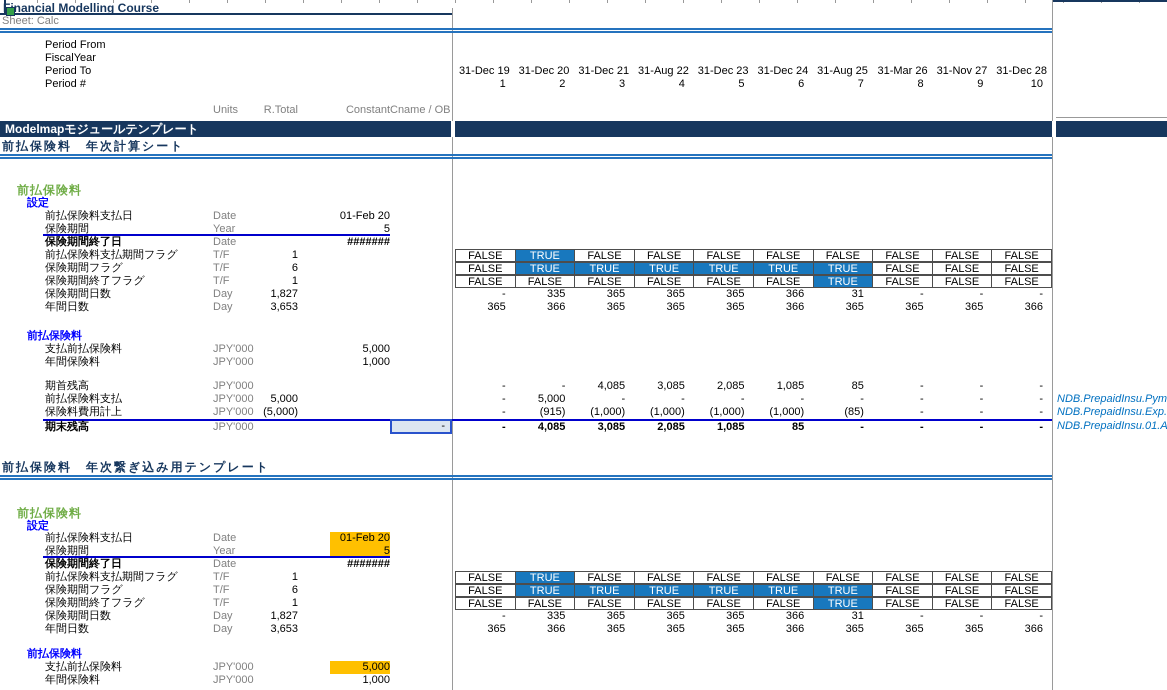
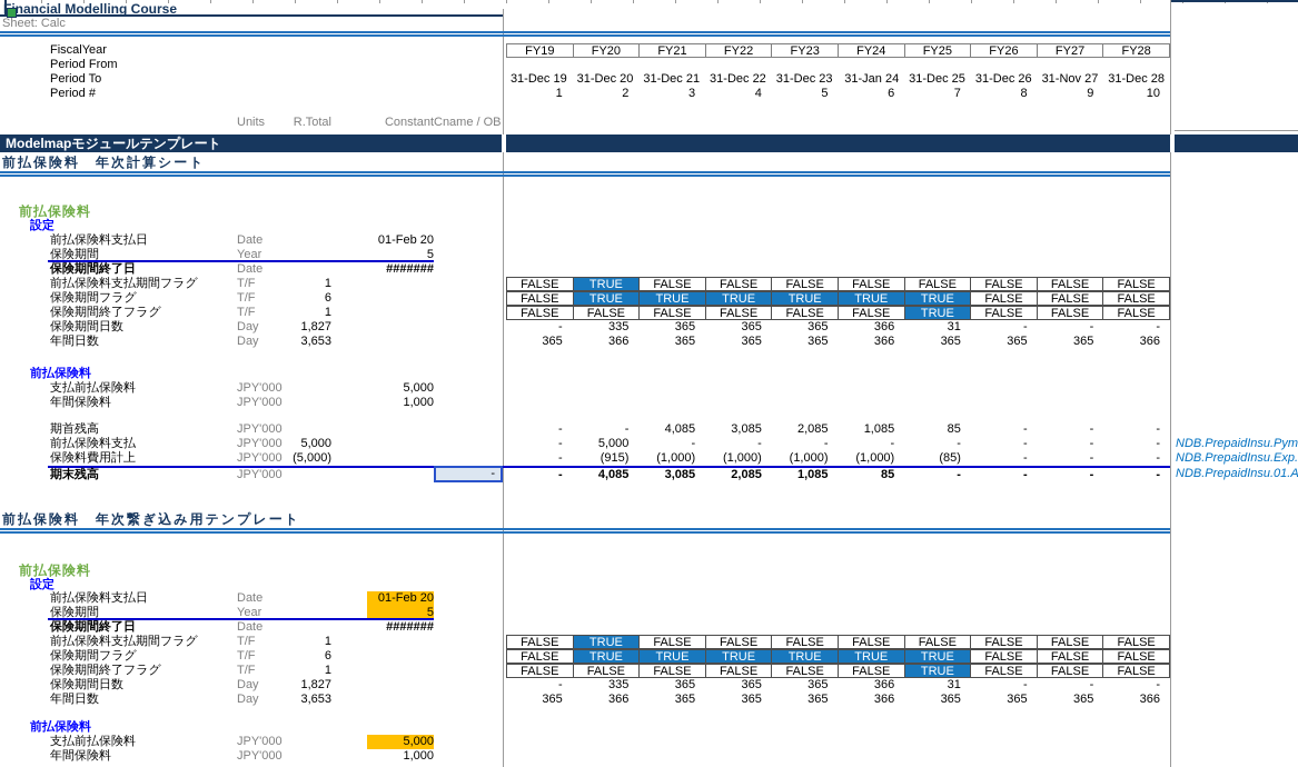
  nancial Modelling Course
  Sheet: Calc
- Period From
+ FiscalYear
+ FY19
+ FY20
+ FY21
+ FY22
+ FY23
+ FY24
+ FY25
+ FY26
+ FY27
+ FY28
- FiscalYear
+ Period From
  Period To
  31-Dec 19
  31-Dec 20
  31-Dec 21
- 31-Aug 22
+ 31-Dec 22
  31-Dec 23
- 31-Dec 24
+ 31-Jan 24
- 31-Aug 25
+ 31-Dec 25
- 31-Mar 26
+ 31-Dec 26
  31-Nov 27
  31-Dec 28
  Period #
  1
  2
  3
  4
  5
  6
  7
  8
  9
  10
  Units
  R.Total
  Constant
  Cname / OB
  Modelmapモジュールテンプレート
  前払保険料 年次計算シート
  前払保険料
  設定
  前払保険料支払日
  Date
  01-Feb 20
  保険期間
  Year
  5
  保険期間終了日
  Date
  #######
  前払保険料支払期間フラグ
  T/F
  1
  FALSE
  TRUE
  FALSE
  FALSE
  FALSE
  FALSE
  FALSE
  FALSE
  FALSE
  FALSE
  保険期間フラグ
  T/F
  6
  FALSE
  TRUE
  TRUE
  TRUE
  TRUE
  TRUE
  TRUE
  FALSE
  FALSE
  FALSE
  保険期間終了フラグ
  T/F
  1
  FALSE
  FALSE
  FALSE
  FALSE
  FALSE
  FALSE
  TRUE
  FALSE
  FALSE
  FALSE
  保険期間日数
  Day
  1,827
  -
  335
  365
  365
  365
  366
  31
  -
  -
  -
  年間日数
  Day
  3,653
  365
  366
  365
  365
  365
  366
  365
  365
  365
  366
  前払保険料
  支払前払保険料
  JPY'000
  5,000
  年間保険料
  JPY'000
  1,000
  期首残高
  JPY'000
  -
  -
  4,085
  3,085
  2,085
  1,085
  85
  -
  -
  -
  前払保険料支払
  JPY'000
  5,000
  -
  5,000
  -
  -
  -
  -
  -
  -
  -
  -
  保険料費用計上
  JPY'000
  (5,000)
  -
  (915)
  (1,000)
  (1,000)
  (1,000)
  (1,000)
  (85)
  -
  -
  -
  期末残高
  JPY'000
  -
  4,085
  3,085
  2,085
  1,085
  85
  -
  -
  -
  -
  -
  NDB.PrepaidInsu.Pym
  NDB.PrepaidInsu.Exp.
  NDB.PrepaidInsu.01.A
  前払保険料 年次繋ぎ込み用テンプレート
  前払保険料
  設定
  前払保険料支払日
  Date
  01-Feb 20
  保険期間
  Year
  5
  保険期間終了日
  Date
  #######
  前払保険料支払期間フラグ
  T/F
  1
  FALSE
  TRUE
  FALSE
  FALSE
  FALSE
  FALSE
  FALSE
  FALSE
  FALSE
  FALSE
  保険期間フラグ
  T/F
  6
  FALSE
  TRUE
  TRUE
  TRUE
  TRUE
  TRUE
  TRUE
  FALSE
  FALSE
  FALSE
  保険期間終了フラグ
  T/F
  1
  FALSE
  FALSE
  FALSE
  FALSE
  FALSE
  FALSE
  TRUE
  FALSE
  FALSE
  FALSE
  保険期間日数
  Day
  1,827
  -
  335
  365
  365
  365
  366
  31
  -
  -
  -
  年間日数
  Day
  3,653
  365
  366
  365
  365
  365
  366
  365
  365
  365
  366
  前払保険料
  支払前払保険料
  JPY'000
  5,000
  年間保険料
  JPY'000
  1,000
